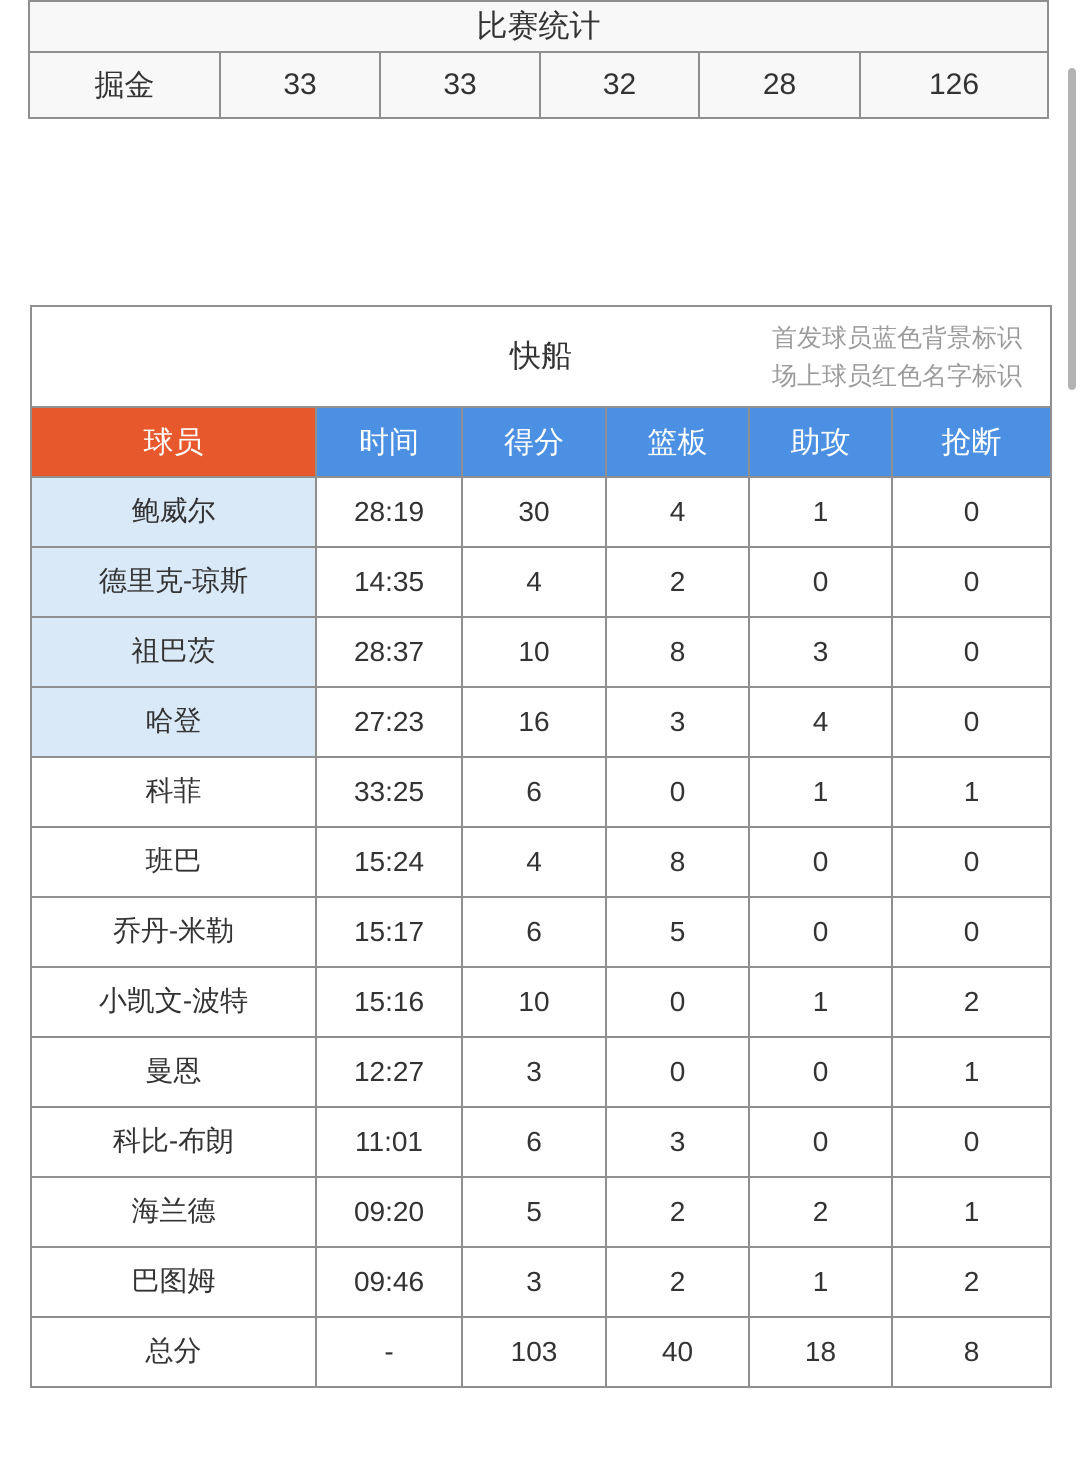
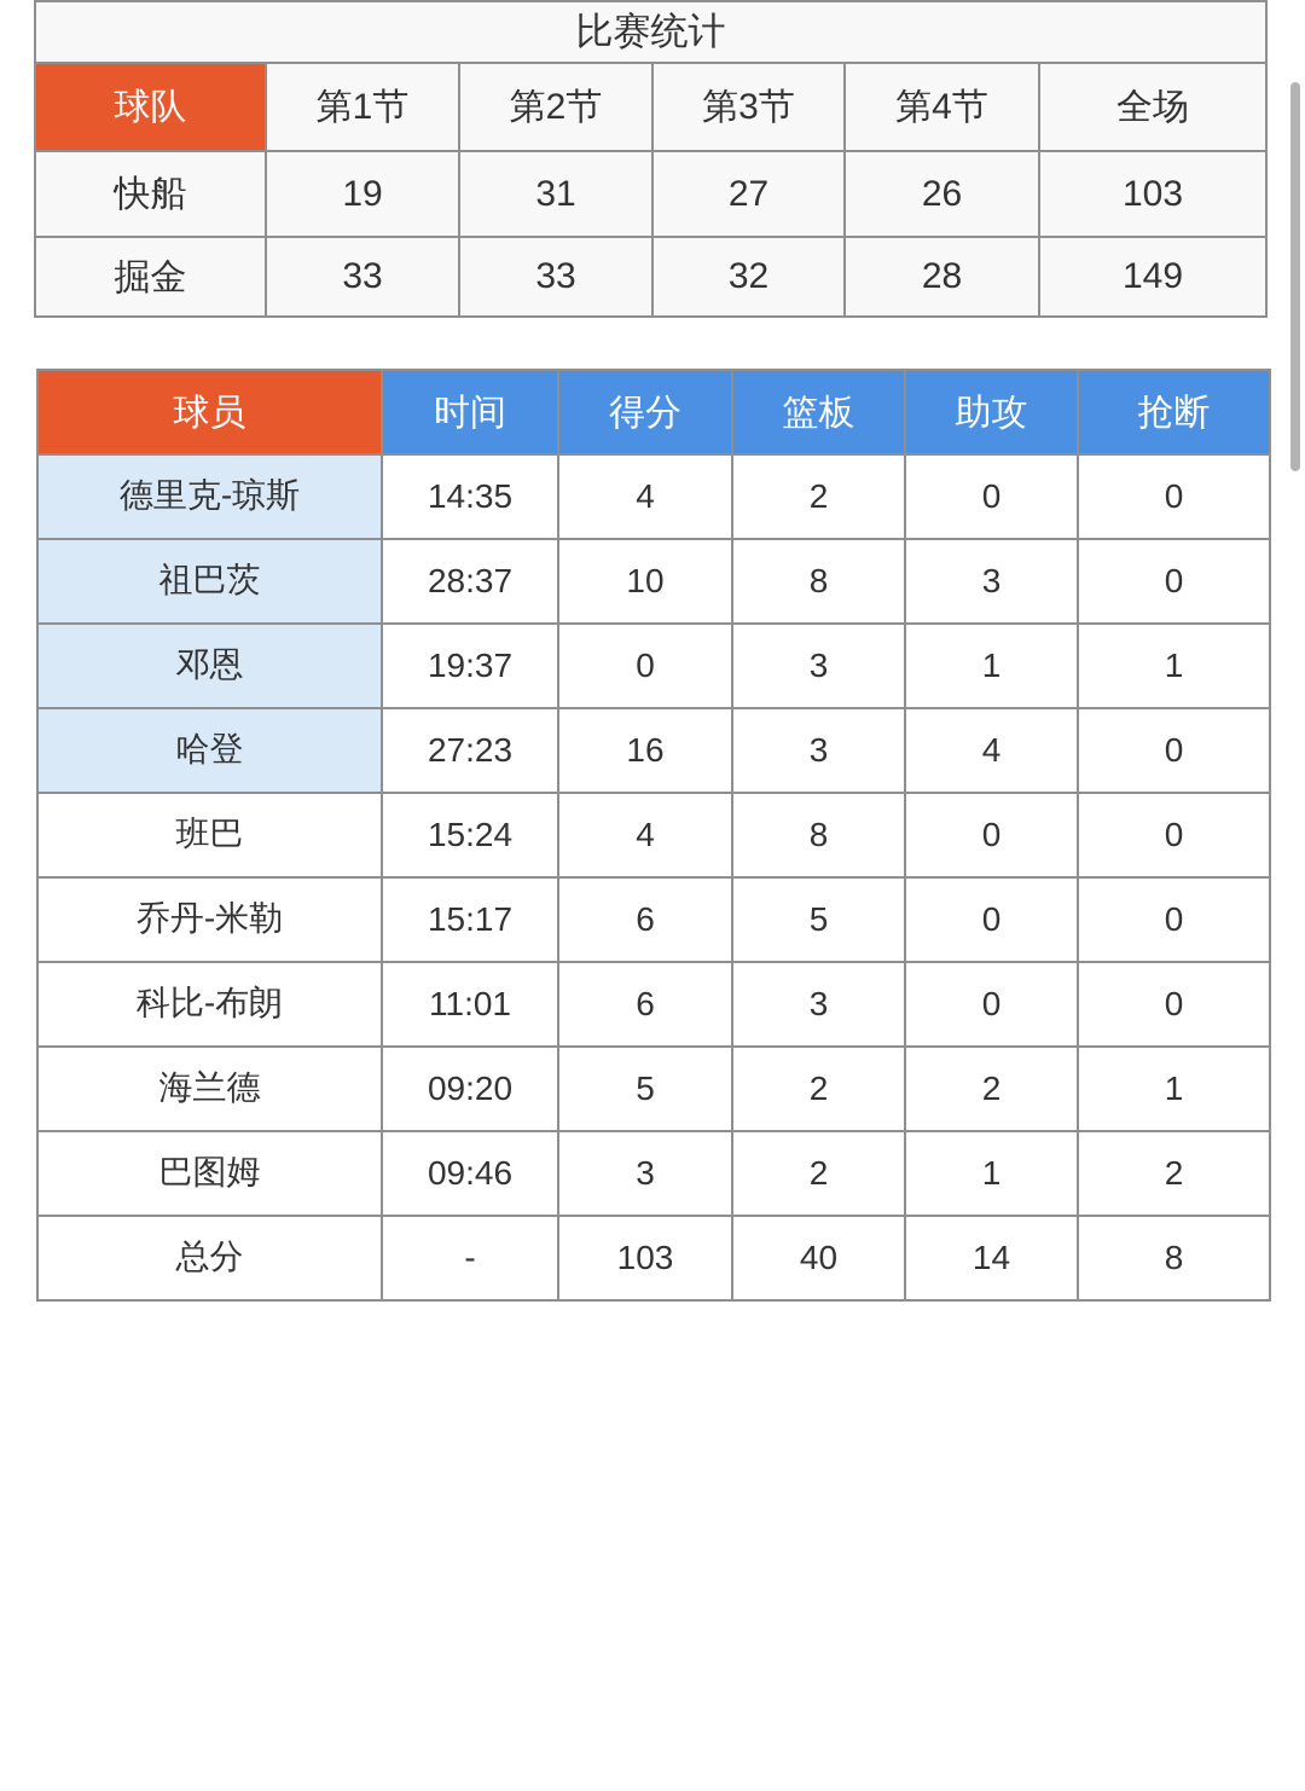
  比赛统计
+ 球队	第1节	第2节	第3节	第4节	全场
+ 快船	19	31	27	26	103
- 掘金	33	33	32	28	126
+ 掘金	33	33	32	28	149
- 快船 首发球员蓝色背景标识 场上球员红色名字标识
  球员	时间	得分	篮板	助攻	抢断
- 鲍威尔	28:19	30	4	1	0
  德里克-琼斯	14:35	4	2	0	0
  祖巴茨	28:37	10	8	3	0
+ 邓恩	19:37	0	3	1	1
  哈登	27:23	16	3	4	0
- 科菲	33:25	6	0	1	1
  班巴	15:24	4	8	0	0
  乔丹-米勒	15:17	6	5	0	0
- 小凯文-波特	15:16	10	0	1	2
- 曼恩	12:27	3	0	0	1
  科比-布朗	11:01	6	3	0	0
  海兰德	09:20	5	2	2	1
  巴图姆	09:46	3	2	1	2
- 总分	-	103	40	18	8
+ 总分	-	103	40	14	8
